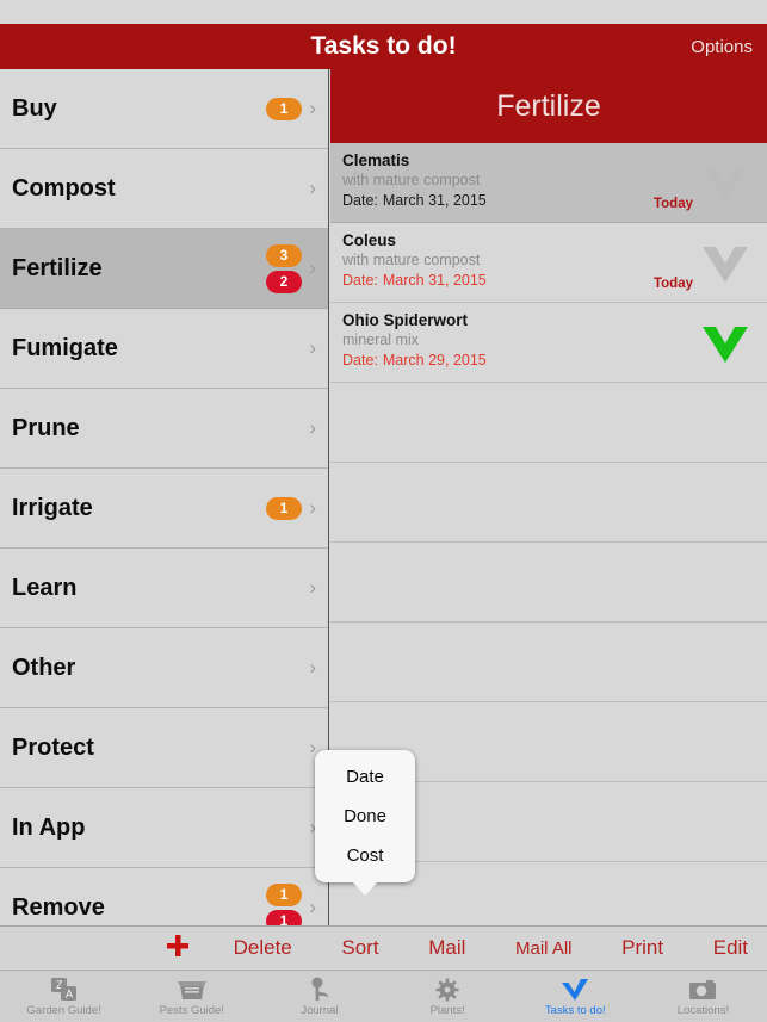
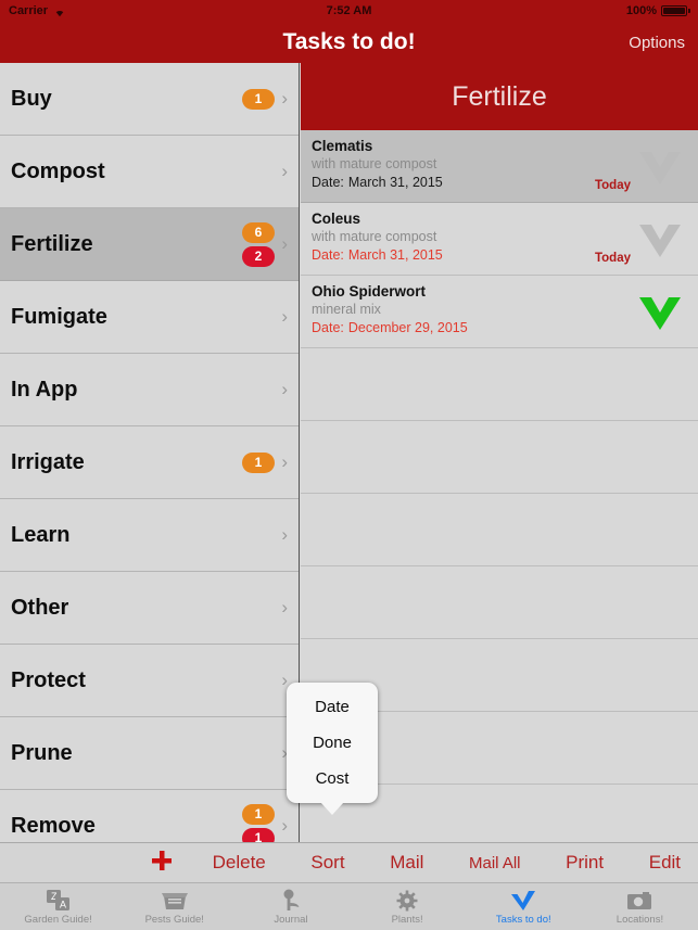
+ Carrier
+ 7:52 AM
+ 100%
  Tasks to do!
  Options
  Buy
  1
  ›
  Compost
  ›
  Fertilize
- 3
+ 6
  2
  ›
  Fumigate
  ›
- Prune
+ In App
  ›
  Irrigate
  1
  ›
  Learn
  ›
  Other
  ›
  Protect
  ›
- In App
+ Prune
  ›
  Remove
  1
  1
  ›
  Fertilize
  Clematis
  with mature compost
  Date: March 31, 2015
  Today
  Coleus
  with mature compost
  Date: March 31, 2015
  Today
  Ohio Spiderwort
  mineral mix
- Date: March 29, 2015
+ Date: December 29, 2015
  Date
  Done
  Cost
  Delete
  Sort
  Mail
  Mail All
  Print
  Edit
  Z
  A
  Garden Guide!
  Pests Guide!
  Journal
  Plants!
  Tasks to do!
  Locations!
